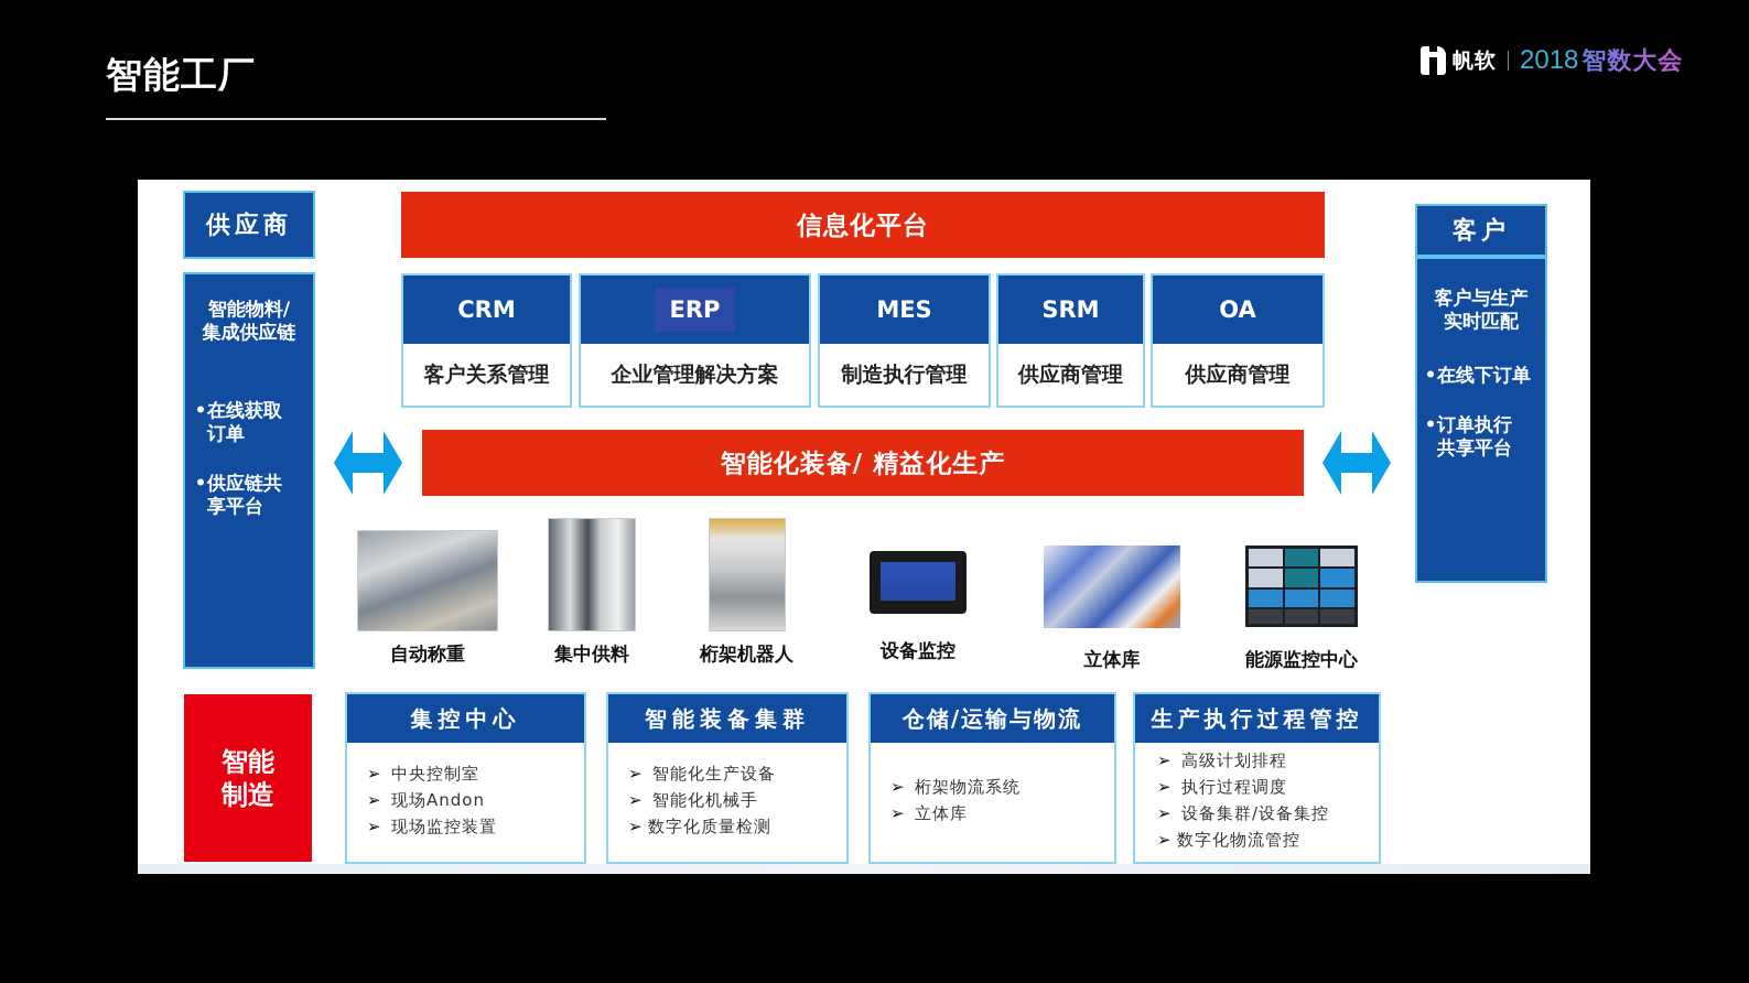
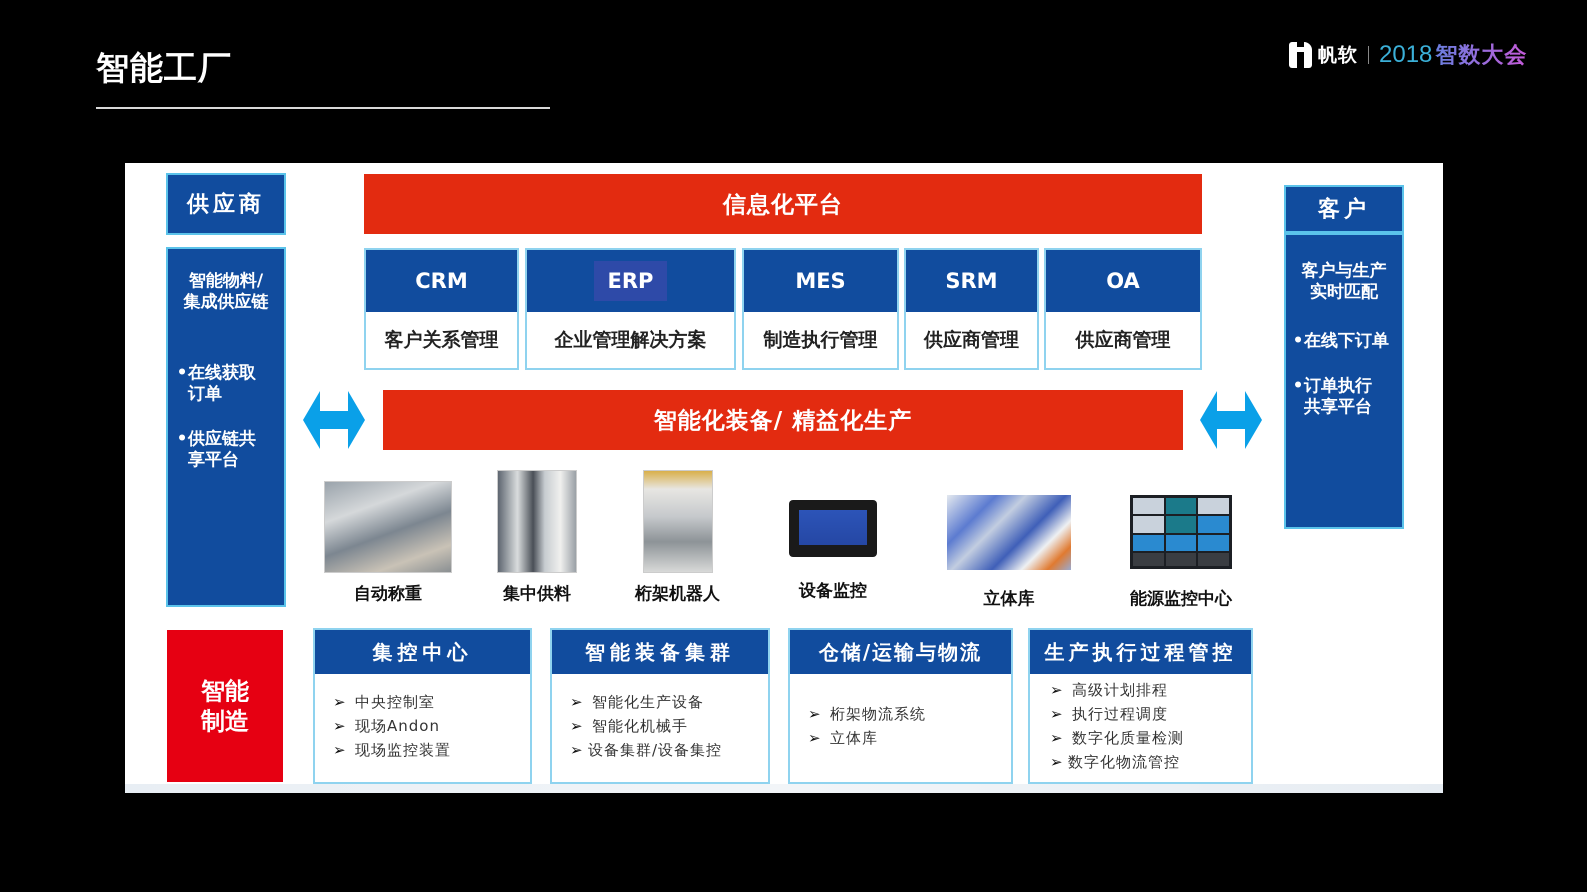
  智能工厂
  帆软
  2018
  智数大会
  供应商
  智能物料/
  集成供应链
  •
  在线获取
  订单
  •
  供应链共
  享平台
  信息化平台
  CRM
  客户关系管理
  ERP
  企业管理解决方案
  MES
  制造执行管理
  SRM
  供应商管理
  OA
  供应商管理
  智能化装备/ 精益化生产
  客户
  客户与生产
  实时匹配
  •
  在线下订单
  •
  订单执行
  共享平台
  自动称重
  集中供料
  桁架机器人
  设备监控
  立体库
  能源监控中心
  智能
  制造
  集控中心
  ➢
  中央控制室
  ➢
  现场Andon
  ➢
  现场监控装置
  智能装备集群
  ➢
  智能化生产设备
  ➢
  智能化机械手
  ➢
- 数字化质量检测
+ 设备集群/设备集控
  仓储/运输与物流
  ➢
  桁架物流系统
  ➢
  立体库
  生产执行过程管控
  ➢
  高级计划排程
  ➢
  执行过程调度
  ➢
- 设备集群/设备集控
+ 数字化质量检测
  ➢
  数字化物流管控
